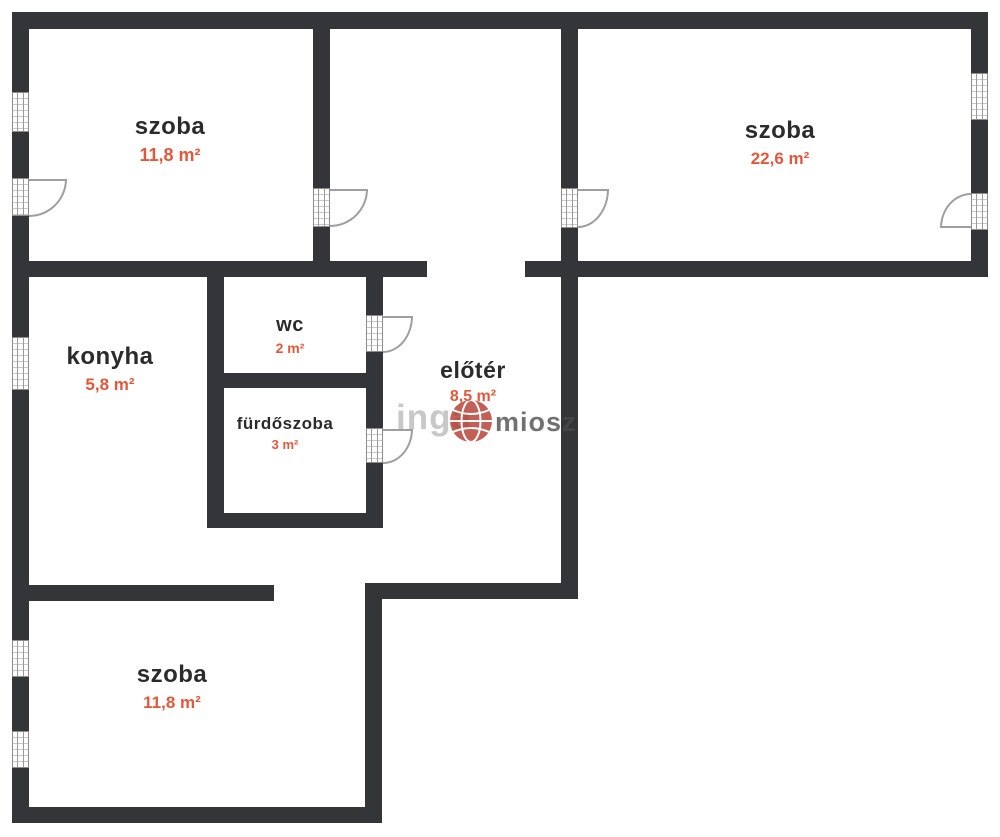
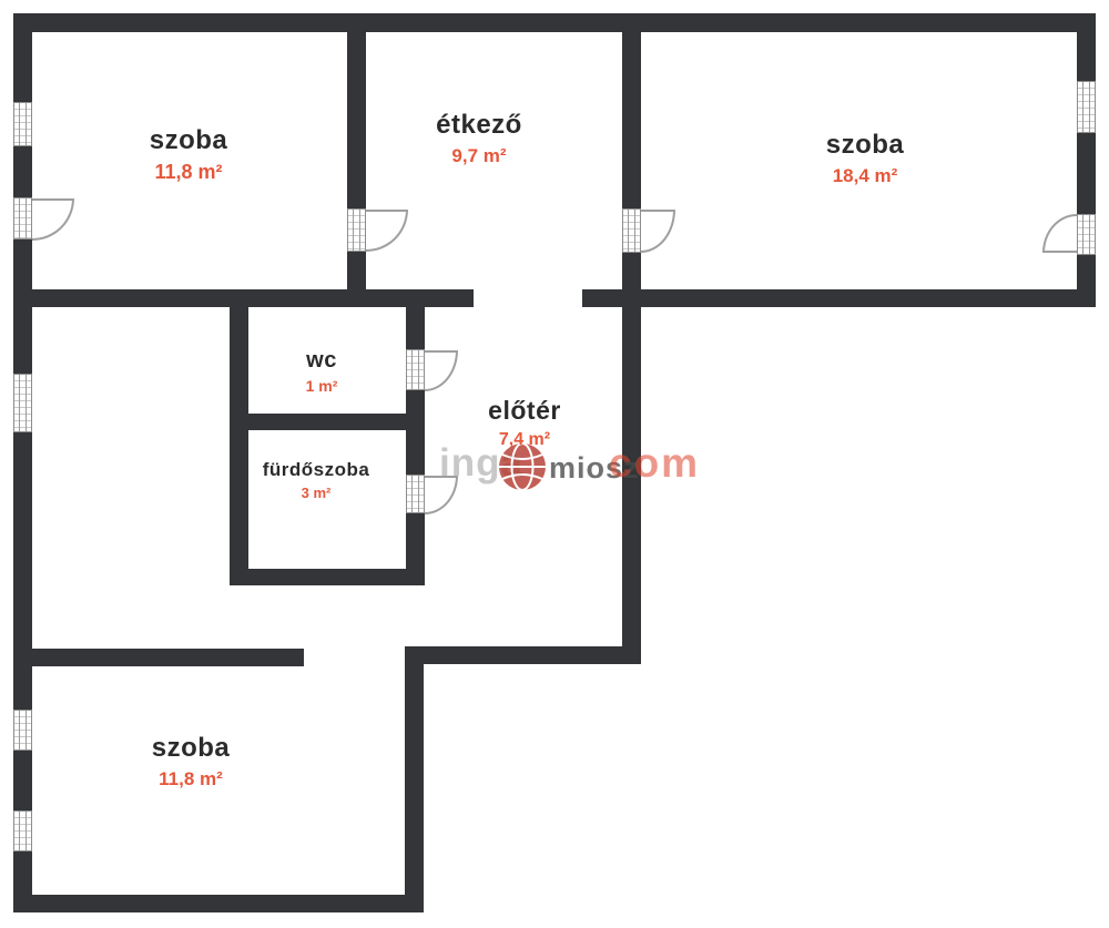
  szoba
  11,8 m²
+ étkező
+ 9,7 m²
  szoba
- 22,6 m²
+ 18,4 m²
- konyha
- 5,8 m²
  wc
- 2 m²
+ 1 m²
  fürdőszoba
  3 m²
  előtér
- 8,5 m²
+ 7,4 m²
  szoba
  11,8 m²
  inga
  miosz
+ com
